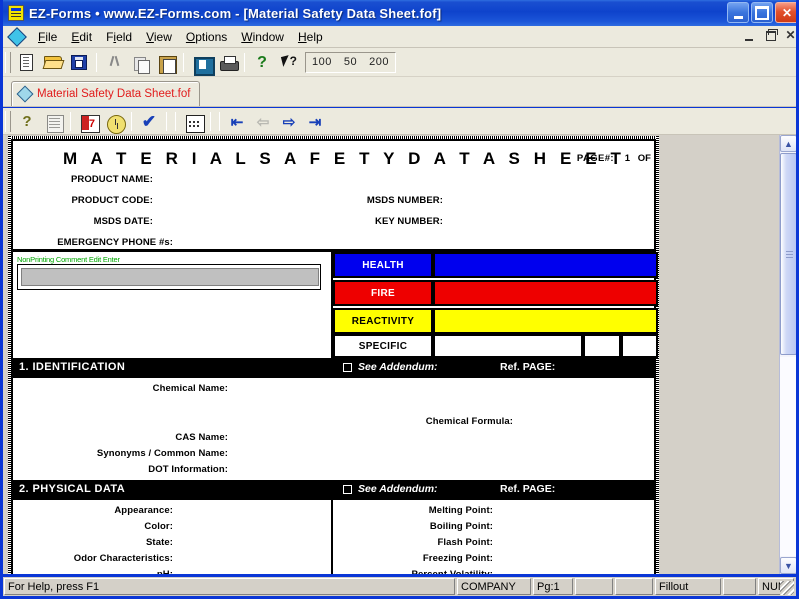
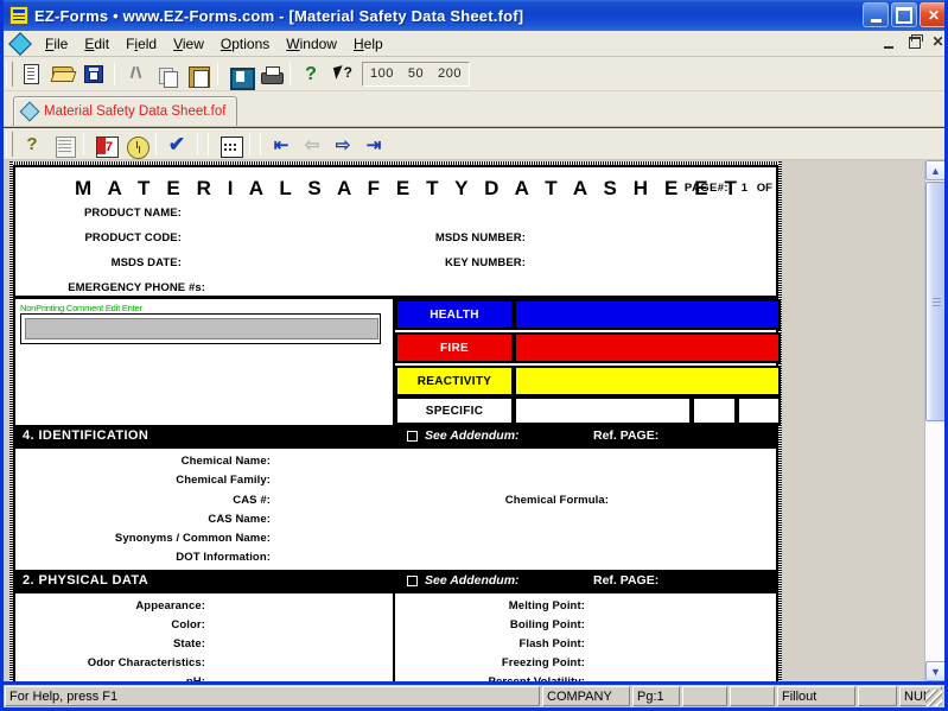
  EZ-Forms • www.EZ-Forms.com - [Material Safety Data Sheet.fof]
  ✕
  File
  Edit
  Field
  View
  Options
  Window
  Help
  ✕
  ?
  100
  50
  200
  Material Safety Data Sheet.fof
  ?
  ✔
  ⇤
  ⇦
  ⇨
  ⇥
  M A T E R I A L S A F E T Y D A T A S H E E T
  PAGE#:
  1
  OF
  PRODUCT NAME:
  PRODUCT CODE:
  MSDS DATE:
  EMERGENCY PHONE #s:
  MSDS NUMBER:
  KEY NUMBER:
  NonPrinting Comment Edit Enter
  HEALTH
  FIRE
  REACTIVITY
  SPECIFIC
- 1. IDENTIFICATION
+ 4. IDENTIFICATION
  See Addendum:
  Ref. PAGE:
  Chemical Name:
+ Chemical Family:
+ CAS #:
  CAS Name:
  Synonyms / Common Name:
  DOT Information:
  Chemical Formula:
  2. PHYSICAL DATA
  See Addendum:
  Ref. PAGE:
  Appearance:
  Color:
  State:
  Odor Characteristics:
  Melting Point:
  Boiling Point:
  Flash Point:
  Freezing Point:
  ▲
  ▼
  For Help, press F1
  COMPANY
  Pg:1
  Fillout
